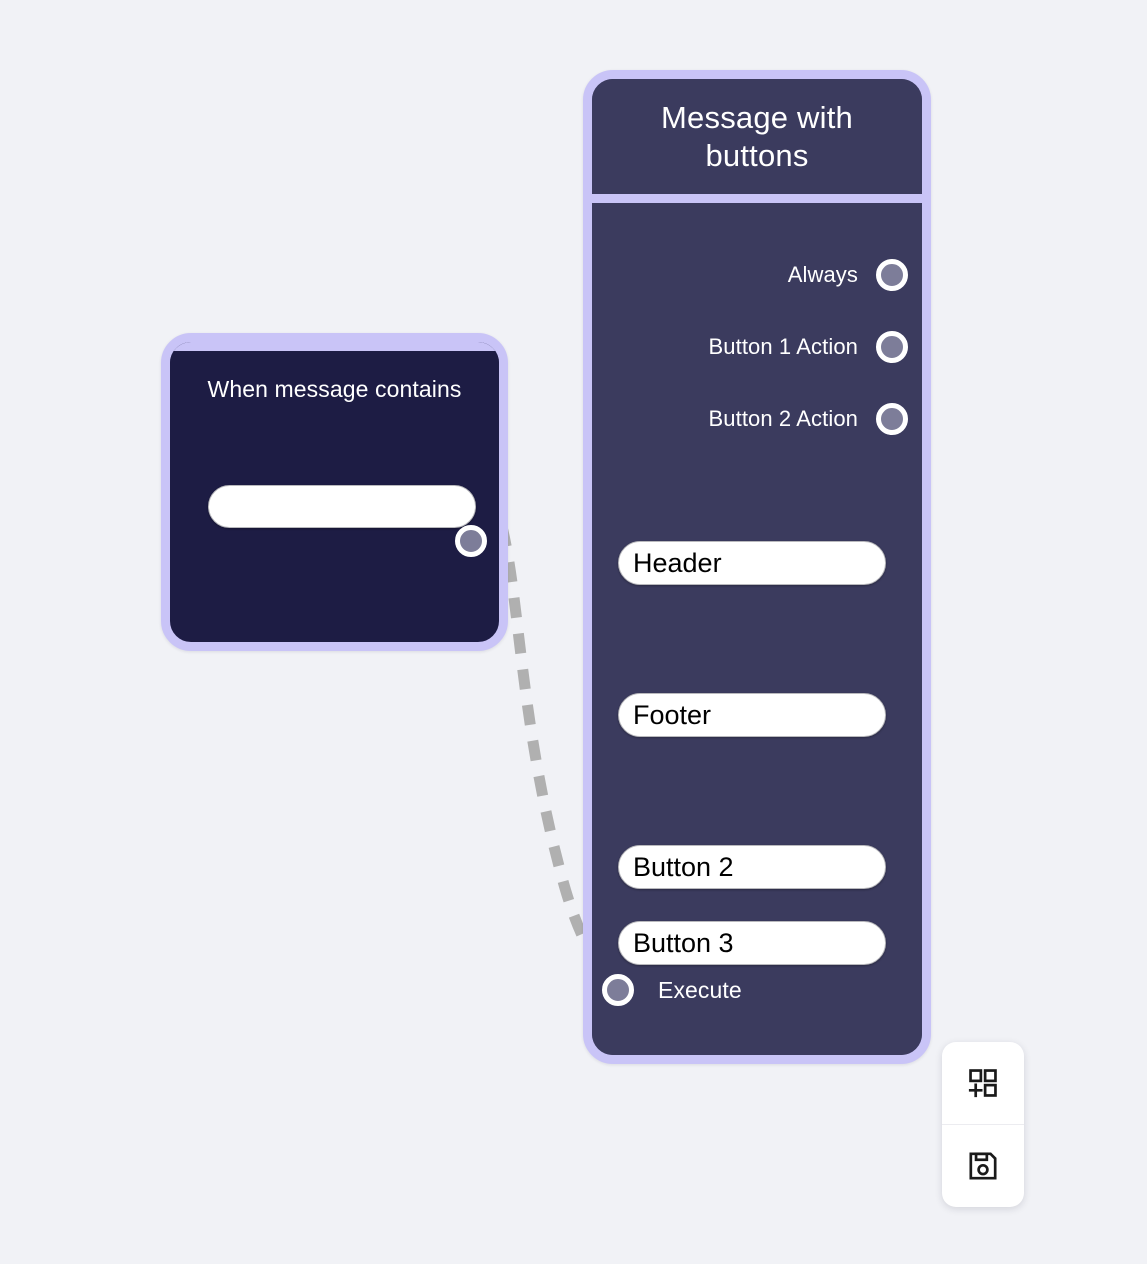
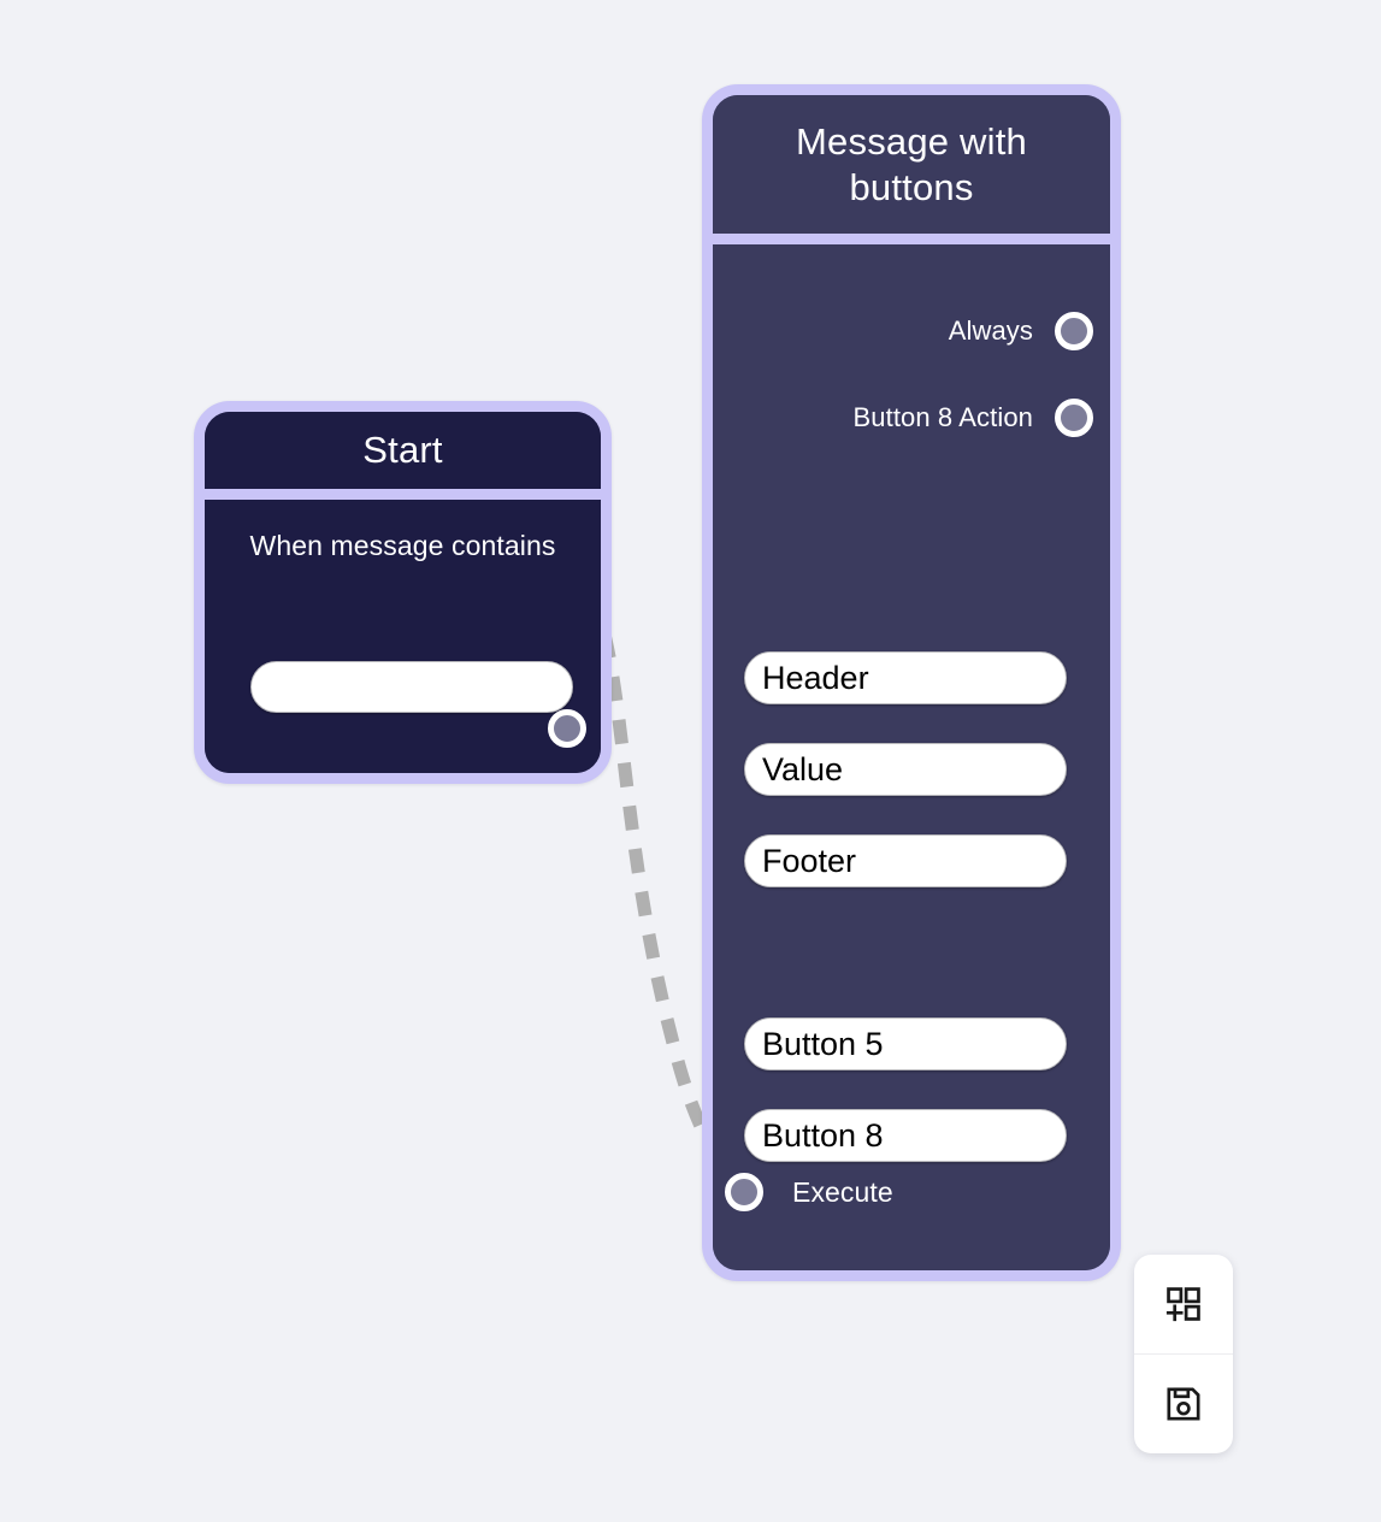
+ Start
  When message contains
  Message with buttons
  Always
- Button 1 Action
+ Button 8 Action
- Button 2 Action
  Header
+ Value
  Footer
- Button 2
+ Button 5
- Button 3
+ Button 8
  Execute
